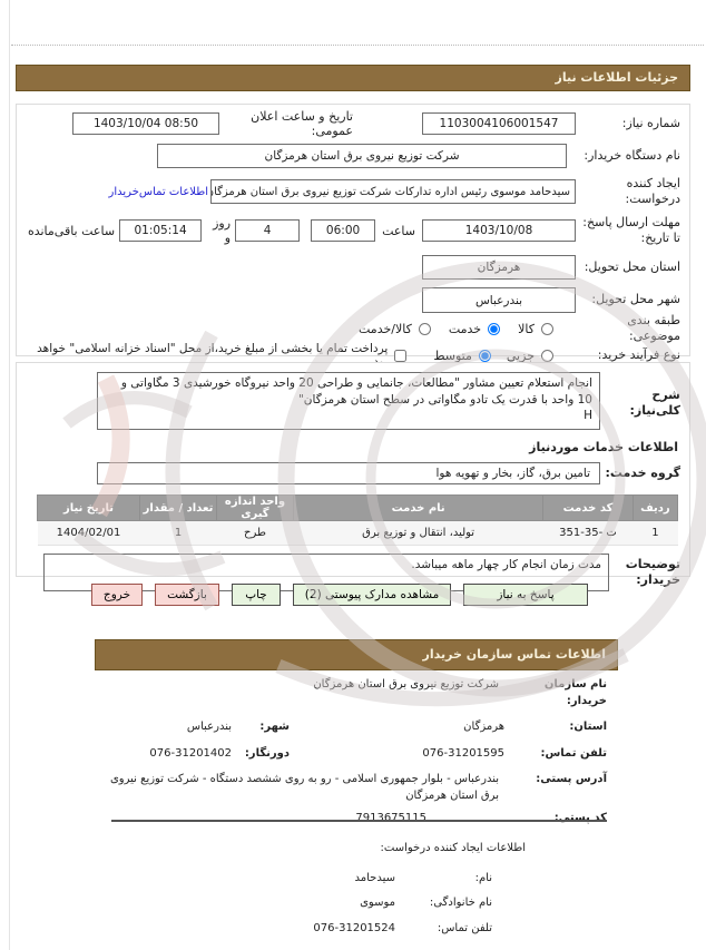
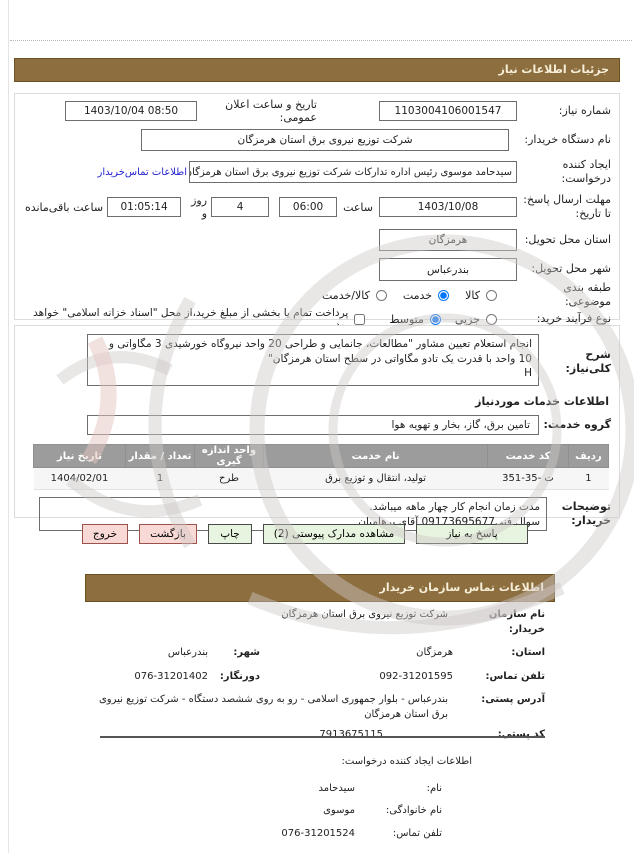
  جزئیات اطلاعات نیاز
  شماره نیاز:
  1103004106001547
  تاریخ و ساعت اعلان عمومی:
  1403/10/04 08:50
  نام دستگاه خریدار:
  شرکت توزیع نیروی برق استان هرمزگان
  ایجاد کننده درخواست:
  سیدحامد موسوی رئیس اداره تدارکات شرکت توزیع نیروی برق استان هرمزگان
  اطلاعات تماس‌خریدار
  مهلت ارسال پاسخ: تا تاریخ:
  1403/10/08
  ساعت
  06:00
  4
  روز و
  01:05:14
  ساعت باقی‌مانده
  استان محل تحویل:
  هرمزگان
  شهر محل تحویل:
  بندرعباس
  طبقه بندی موضوعی:
  کالا
  خدمت
  کالا/خدمت
  نوع فرآیند خرید:
  جزیی
  متوسط
  پرداخت تمام یا بخشی از مبلغ خرید،از محل "اسناد خزانه اسلامی" خواهد
  شرح کلی‌نیاز:
  انجام استعلام تعیین مشاور "مطالعات، جانمایی و طراحی 20 واحد نیروگاه خورشیدی 3 مگاواتی و 10 واحد با قدرت یک تادو مگاواتی در سطح استان هرمزگان"
  H
  اطلاعات خدمات موردنیاز
  گروه خدمت:
  تامین برق، گاز، بخار و تهویه هوا
  ردیف	کد خدمت	نام خدمت	واحد اندازه گیری	تعداد / مقدار	تاریخ نیاز
  1	ت -35-351	تولید، انتقال و توزیع برق	طرح	1	1404/02/01
  توضیحات خریدار:
  مدت زمان انجام کار چهار ماهه میباشد.
+ سوال فنی09173695677 آقای پرهامیان
  پاسخ به نیاز
  مشاهده مدارک پیوستی (2)
  چاپ
  بازگشت
  خروج
  اطلاعات تماس سازمان خریدار
  نام سازمان خریدار:
  شرکت توزیع نیروی برق استان هرمزگان
  استان:
  هرمزگان
  شهر:
  بندرعباس
  تلفن تماس:
- 076-31201595
+ 092-31201595
  دورنگار:
  076-31201402
  آدرس پستی:
  بندرعباس - بلوار جمهوری اسلامی - رو به روی ششصد دستگاه - شرکت توزیع نیروی برق استان هرمزگان
  کد پستی:
  7913675115
  اطلاعات ایجاد کننده درخواست:
  نام:
  سیدحامد
  نام خانوادگی:
  موسوی
  تلفن تماس:
  076-31201524
